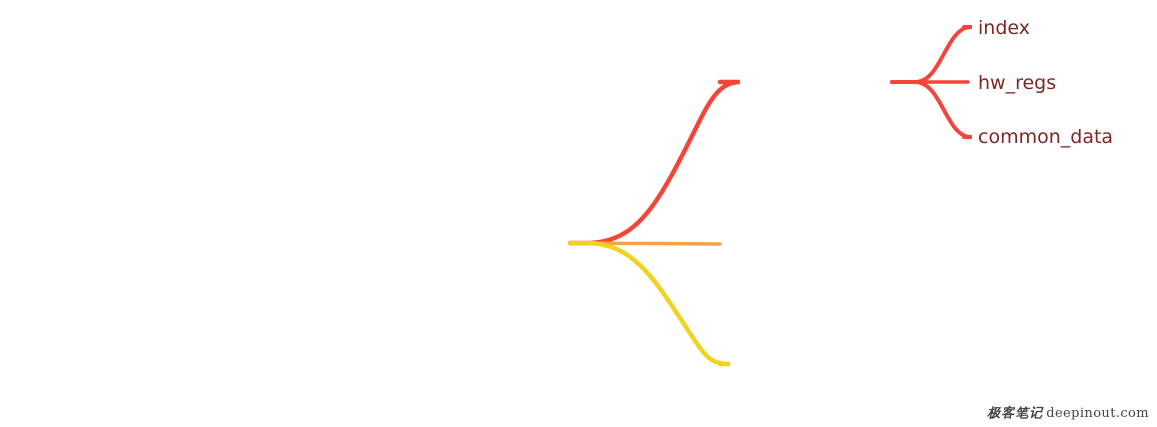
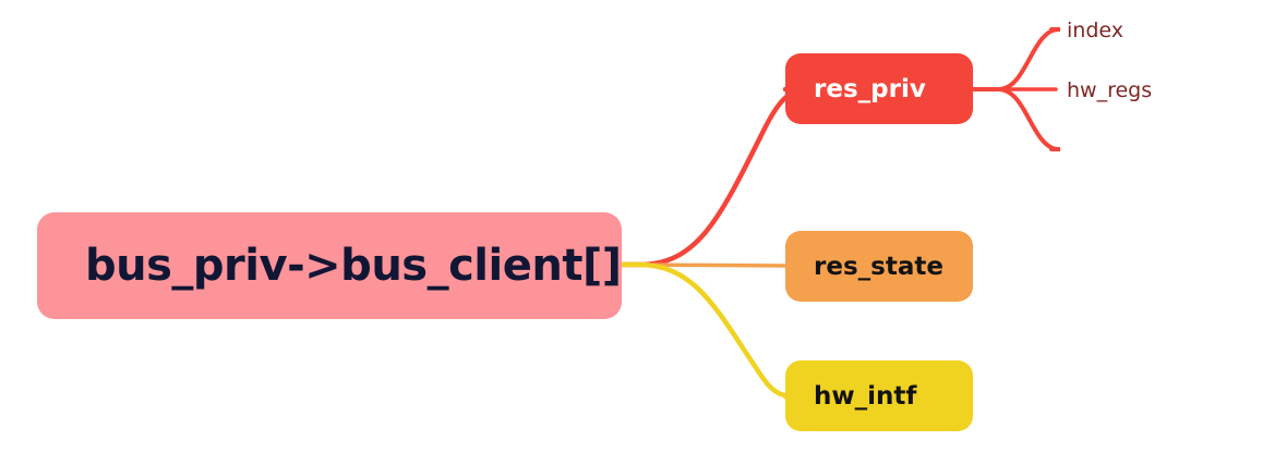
+ bus_priv->bus_client[]
+ res_priv
+ res_state
+ hw_intf
  index
  hw_regs
- common_data
- 极客笔记 deepinout.com
